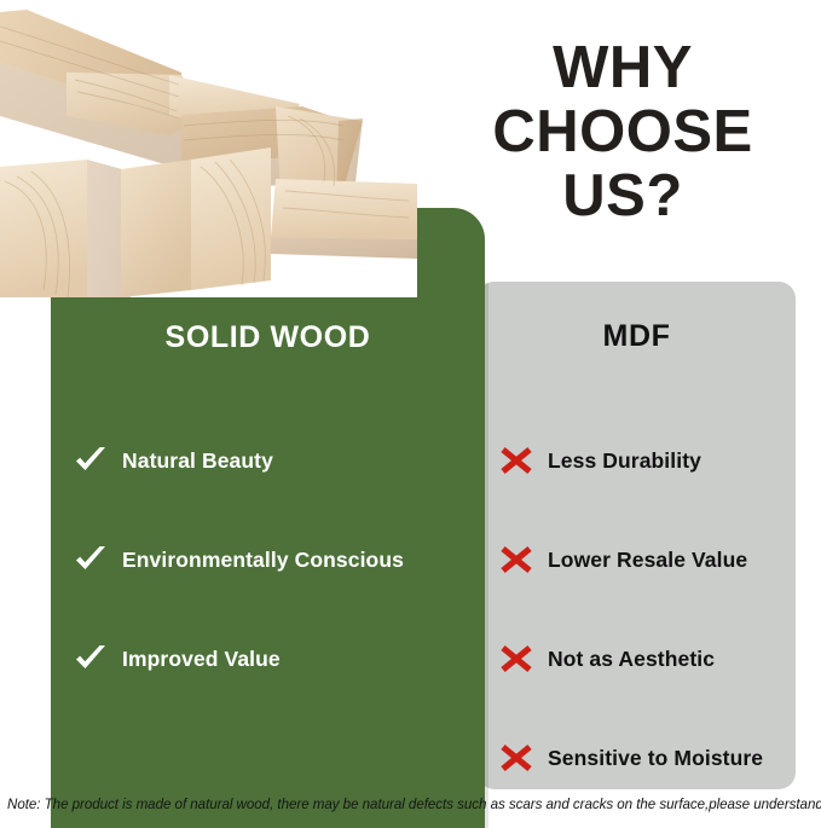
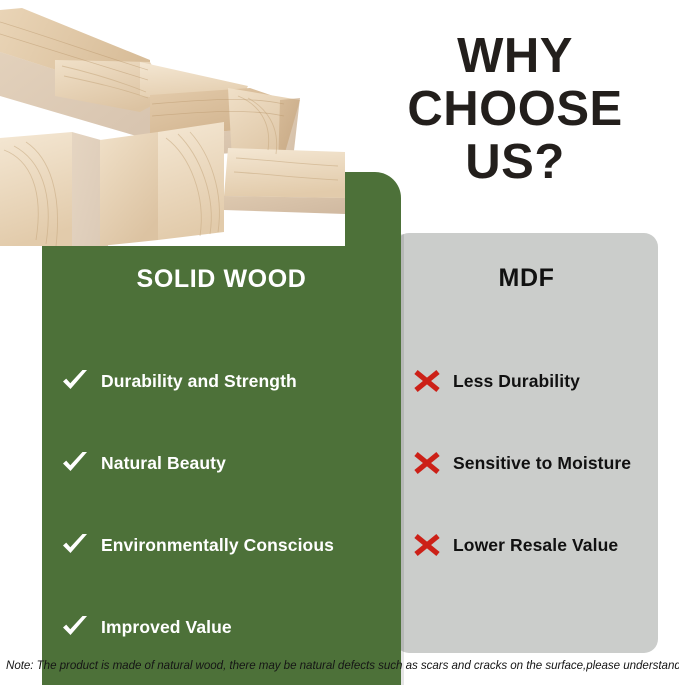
  WHY
  CHOOSE US?
  SOLID WOOD
  MDF
+ Durability and Strength
  Natural Beauty
  Environmentally Conscious
  Improved Value
  Less Durability
- Lower Resale Value
+ Sensitive to Moisture
- Not as Aesthetic
- Sensitive to Moisture
+ Lower Resale Value
  Note: The product is made of natural wood, there may be natural defects such as scars and cracks on the surface,please understand
